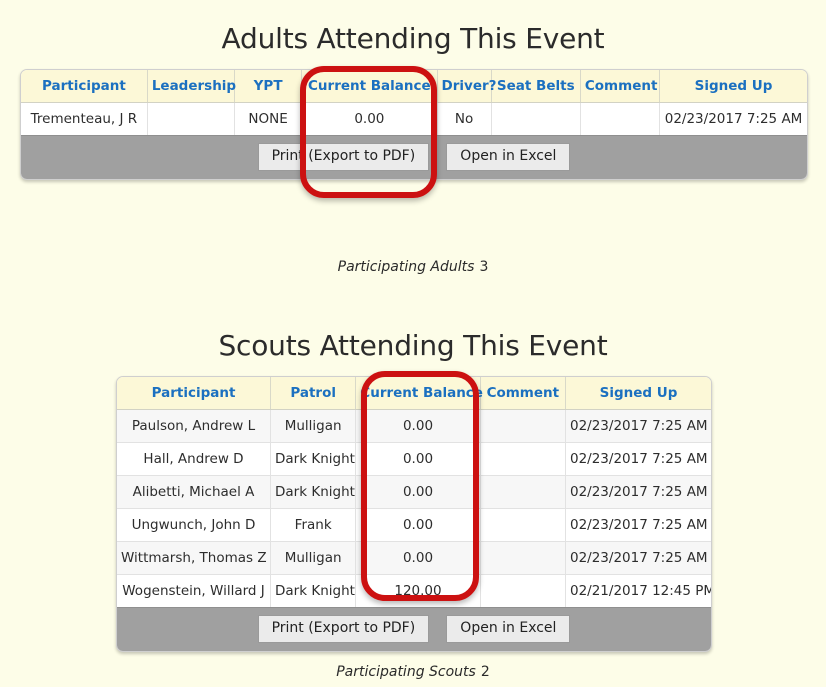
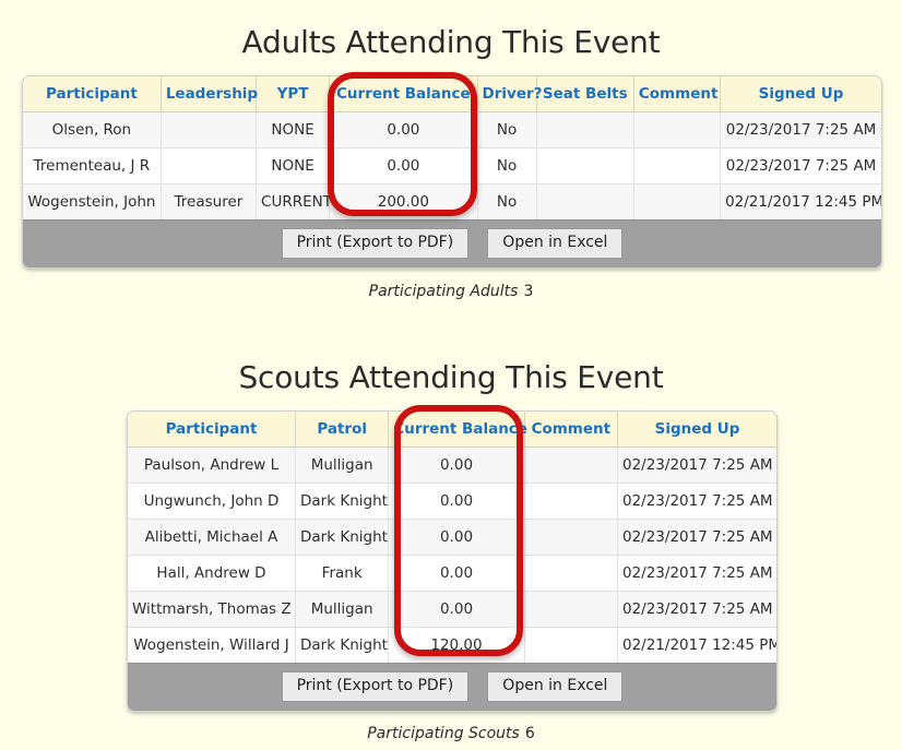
  Adults Attending This Event
  Participant	Leadership	YPT	Current Balance	Driver?	Seat Belts	Comment	Signed Up
+ Olsen, Ron		NONE	0.00	No			02/23/2017 7:25 AM
  Trementeau, J R		NONE	0.00	No			02/23/2017 7:25 AM
+ Wogenstein, John	Treasurer	CURRENT	200.00	No			02/21/2017 12:45 PM
  Print (Export to PDF) Open in Excel
  Participating Adults 3
  Scouts Attending This Event
  Participant	Patrol	Current Balance	Comment	Signed Up
  Paulson, Andrew L	Mulligan	0.00		02/23/2017 7:25 AM
- Hall, Andrew D	Dark Knight	0.00		02/23/2017 7:25 AM
+ Ungwunch, John D	Dark Knight	0.00		02/23/2017 7:25 AM
  Alibetti, Michael A	Dark Knight	0.00		02/23/2017 7:25 AM
- Ungwunch, John D	Frank	0.00		02/23/2017 7:25 AM
+ Hall, Andrew D	Frank	0.00		02/23/2017 7:25 AM
  Wittmarsh, Thomas Z	Mulligan	0.00		02/23/2017 7:25 AM
  Wogenstein, Willard J	Dark Knight	120.00		02/21/2017 12:45 PM
  Print (Export to PDF) Open in Excel
- Participating Scouts 2
+ Participating Scouts 6
